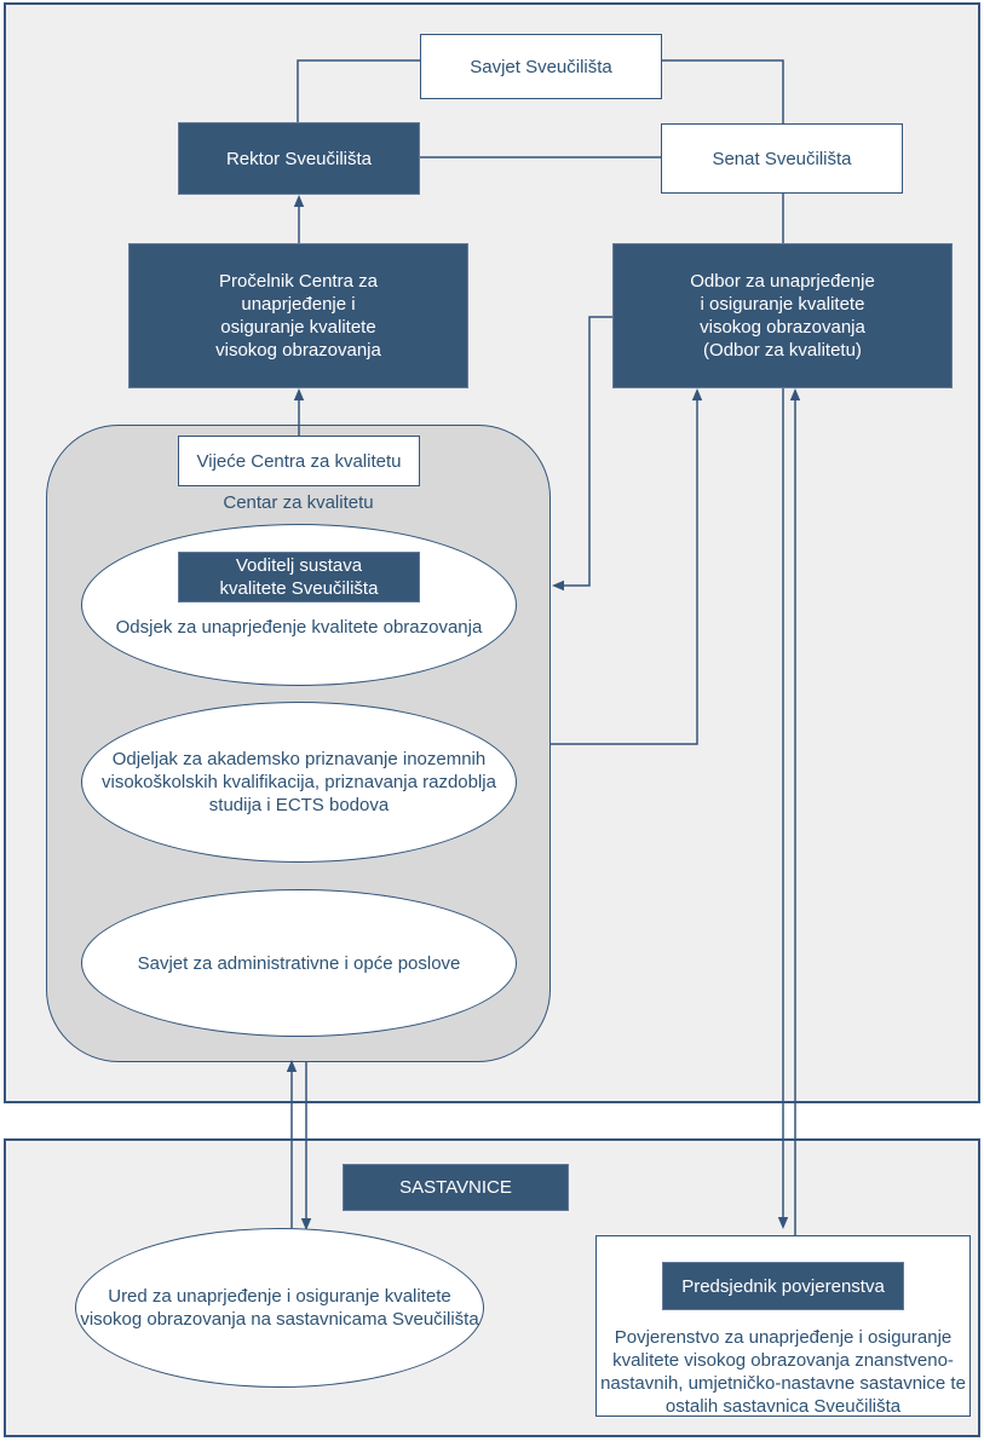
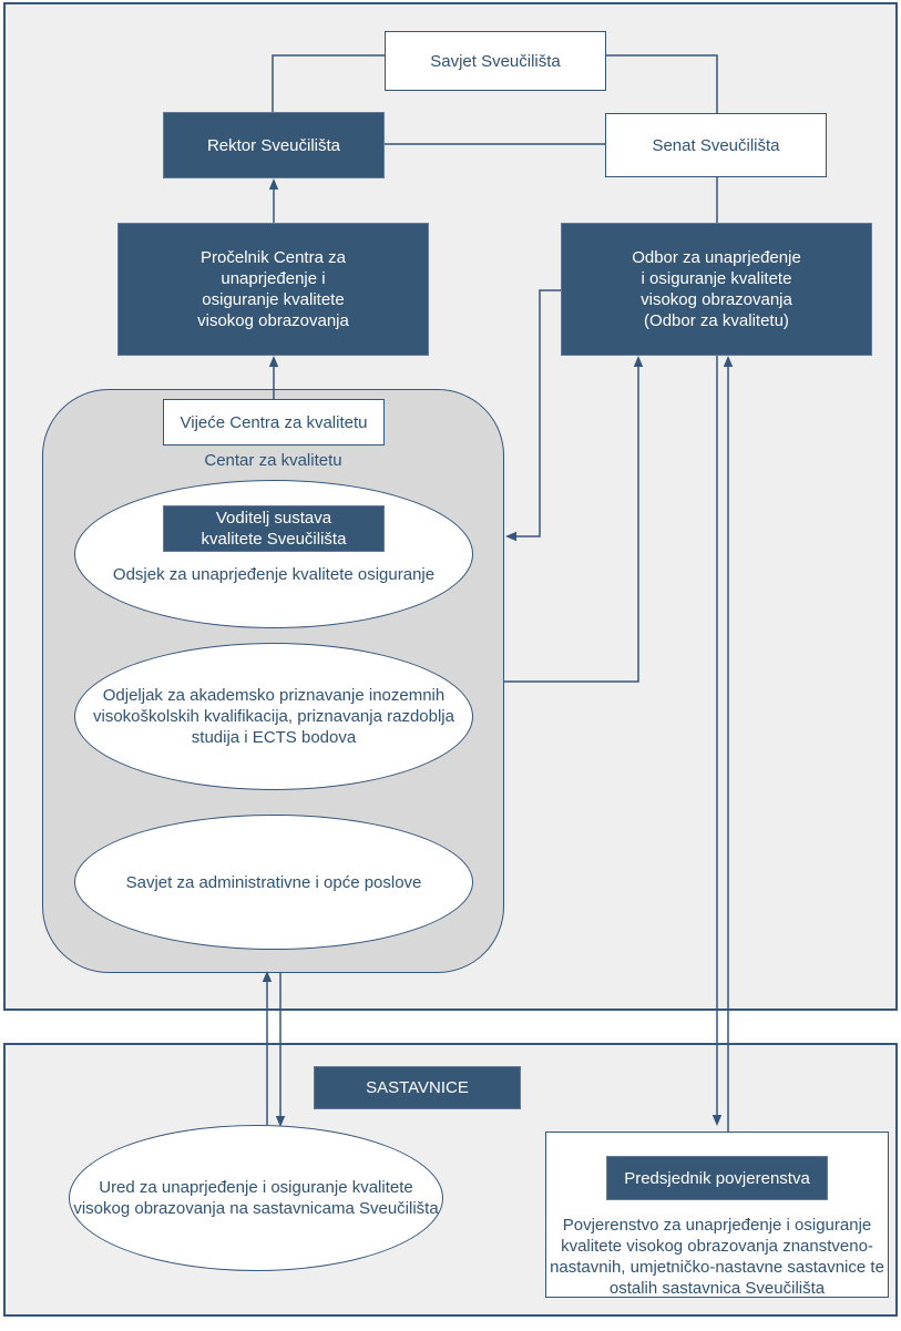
  Savjet Sveučilišta
  Rektor Sveučilišta
  Senat Sveučilišta
  Pročelnik Centra za
  unaprjeđenje i
  osiguranje kvalitete
  visokog obrazovanja
  Odbor za unaprjeđenje
  i osiguranje kvalitete
  visokog obrazovanja
  (Odbor za kvalitetu)
  Vijeće Centra za kvalitetu
  Centar za kvalitetu
  Voditelj sustava
  kvalitete Sveučilišta
- Odsjek za unaprjeđenje kvalitete obrazovanja
+ Odsjek za unaprjeđenje kvalitete osiguranje
  Odjeljak za akademsko priznavanje inozemnih
  visokoškolskih kvalifikacija, priznavanja razdoblja
  studija i ECTS bodova
  Savjet za administrativne i opće poslove
  SASTAVNICE
  Ured za unaprjeđenje i osiguranje kvalitete
  visokog obrazovanja na sastavnicama Sveučilišta
  Predsjednik povjerenstva
  Povjerenstvo za unaprjeđenje i osiguranje
  kvalitete visokog obrazovanja znanstveno-
  nastavnih, umjetničko-nastavne sastavnice te
  ostalih sastavnica Sveučilišta
